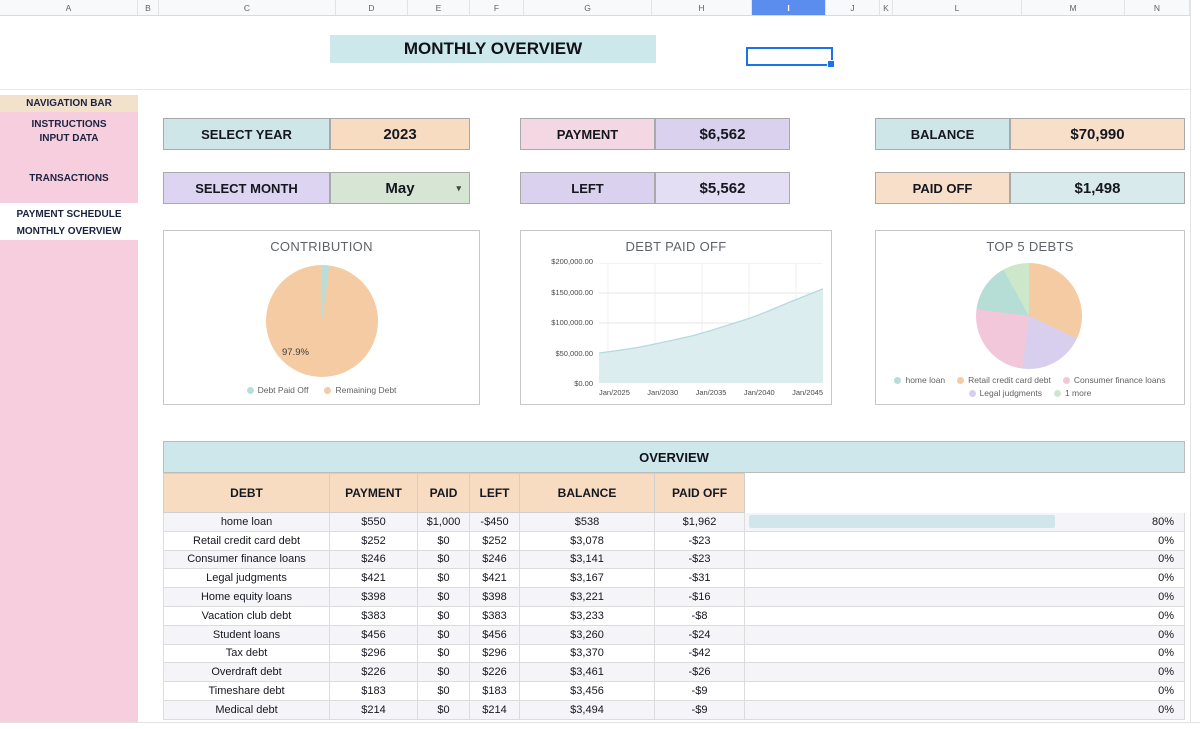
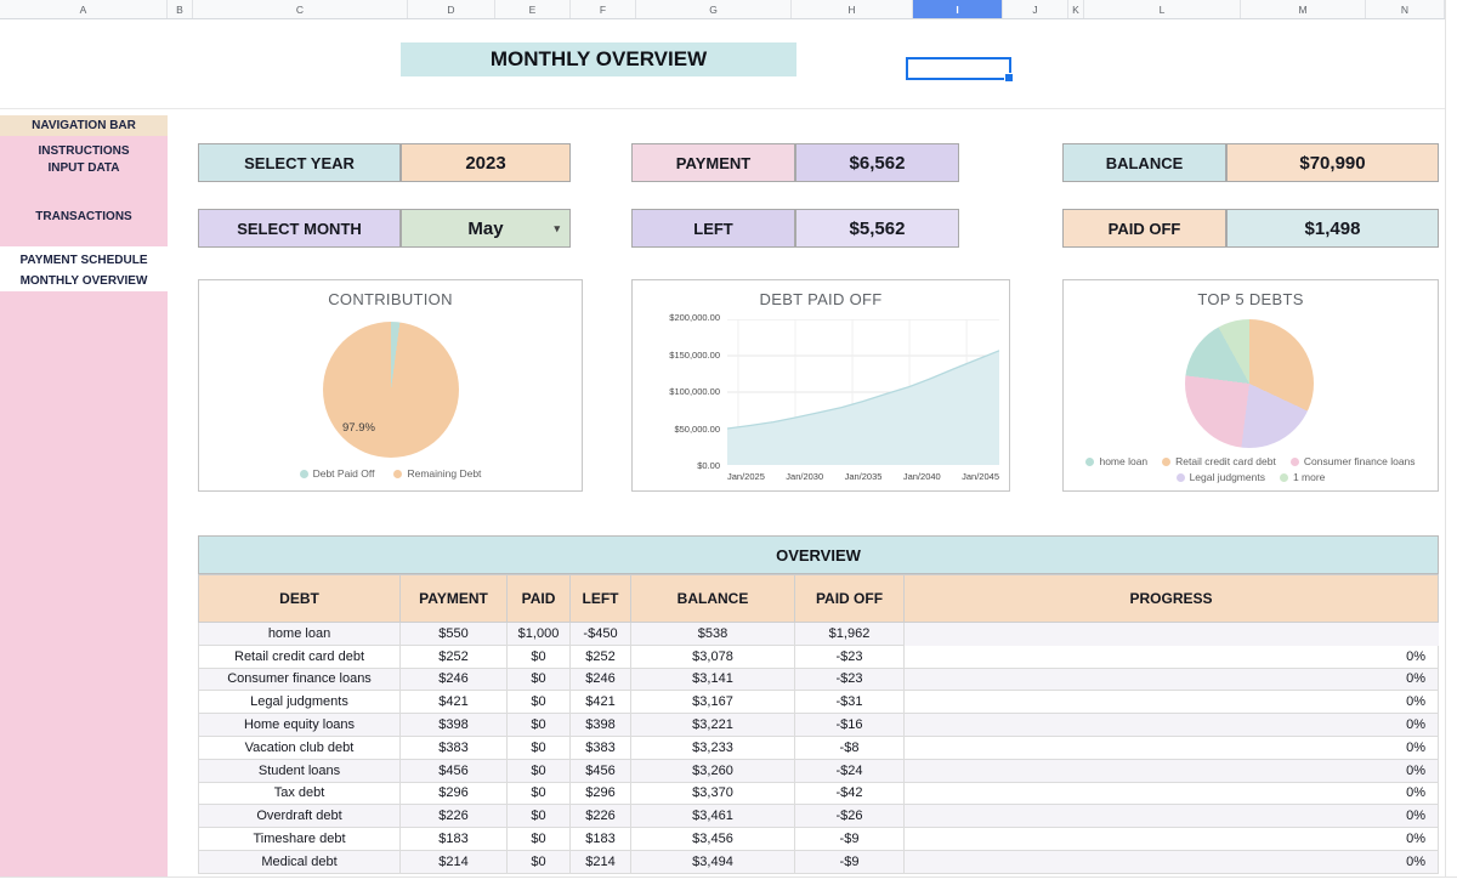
  A
  B
  C
  D
  E
  F
  G
  H
  I
  J
  K
  L
  M
  N
  MONTHLY OVERVIEW
  NAVIGATION BAR
  INSTRUCTIONS
  INPUT DATA
  TRANSACTIONS
  PAYMENT SCHEDULE
  MONTHLY OVERVIEW
  SELECT YEAR
  2023
  SELECT MONTH
  May
  ▾
  PAYMENT
  $6,562
  LEFT
  $5,562
  BALANCE
  $70,990
  PAID OFF
  $1,498
  CONTRIBUTION
  97.9%
  Debt Paid Off
  Remaining Debt
  DEBT PAID OFF
  $200,000.00
  $150,000.00
  $100,000.00
  $50,000.00
  $0.00
  Jan/2025
  Jan/2030
  Jan/2035
  Jan/2040
  Jan/2045
  TOP 5 DEBTS
  home loan
  Retail credit card debt
  Consumer finance loans
  Legal judgments
  1 more
  OVERVIEW
  DEBT
  PAYMENT
  PAID
  LEFT
  BALANCE
  PAID OFF
+ PROGRESS
  home loan
  $550
  $1,000
  -$450
  $538
  $1,962
- 80%
  Retail credit card debt
  $252
  $0
  $252
  $3,078
  -$23
  0%
  Consumer finance loans
  $246
  $0
  $246
  $3,141
  -$23
  0%
  Legal judgments
  $421
  $0
  $421
  $3,167
  -$31
  0%
  Home equity loans
  $398
  $0
  $398
  $3,221
  -$16
  0%
  Vacation club debt
  $383
  $0
  $383
  $3,233
  -$8
  0%
  Student loans
  $456
  $0
  $456
  $3,260
  -$24
  0%
  Tax debt
  $296
  $0
  $296
  $3,370
  -$42
  0%
  Overdraft debt
  $226
  $0
  $226
  $3,461
  -$26
  0%
  Timeshare debt
  $183
  $0
  $183
  $3,456
  -$9
  0%
  Medical debt
  $214
  $0
  $214
  $3,494
  -$9
  0%
